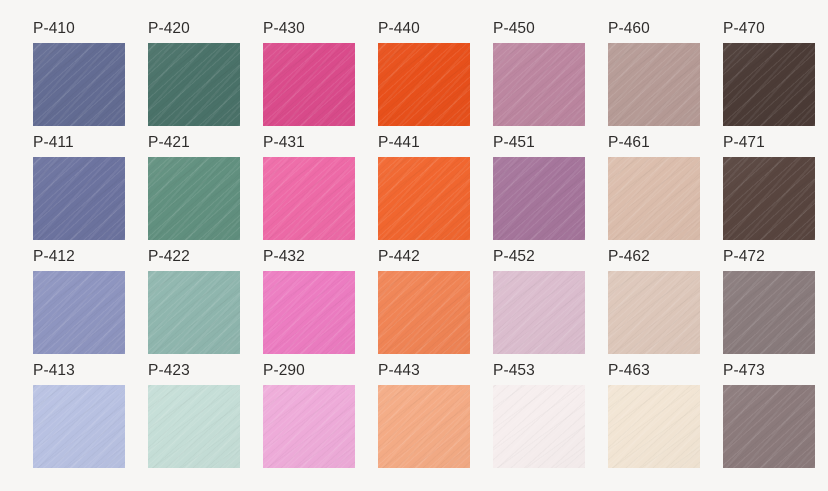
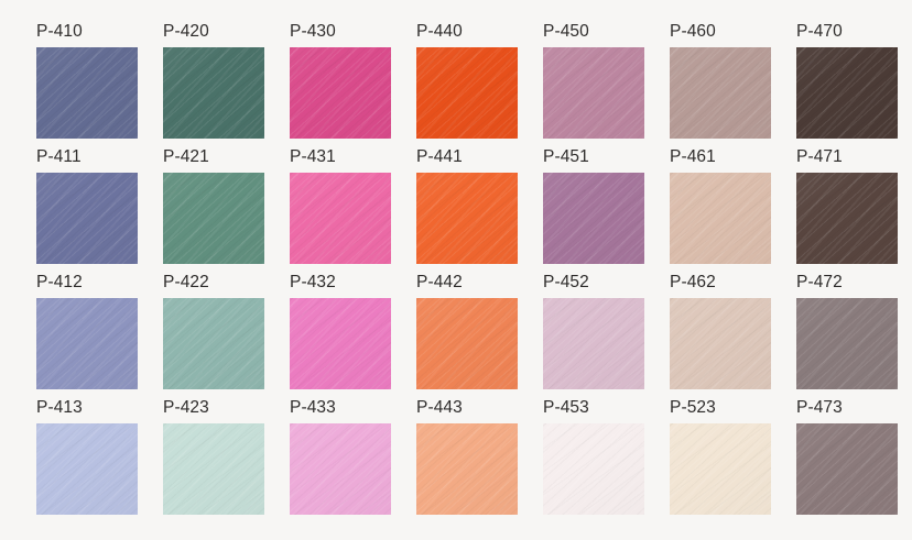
  P-410
  P-420
  P-430
  P-440
  P-450
  P-460
  P-470
  P-411
  P-421
  P-431
  P-441
  P-451
  P-461
  P-471
  P-412
  P-422
  P-432
  P-442
  P-452
  P-462
  P-472
  P-413
  P-423
- P-290
+ P-433
  P-443
  P-453
- P-463
+ P-523
  P-473
